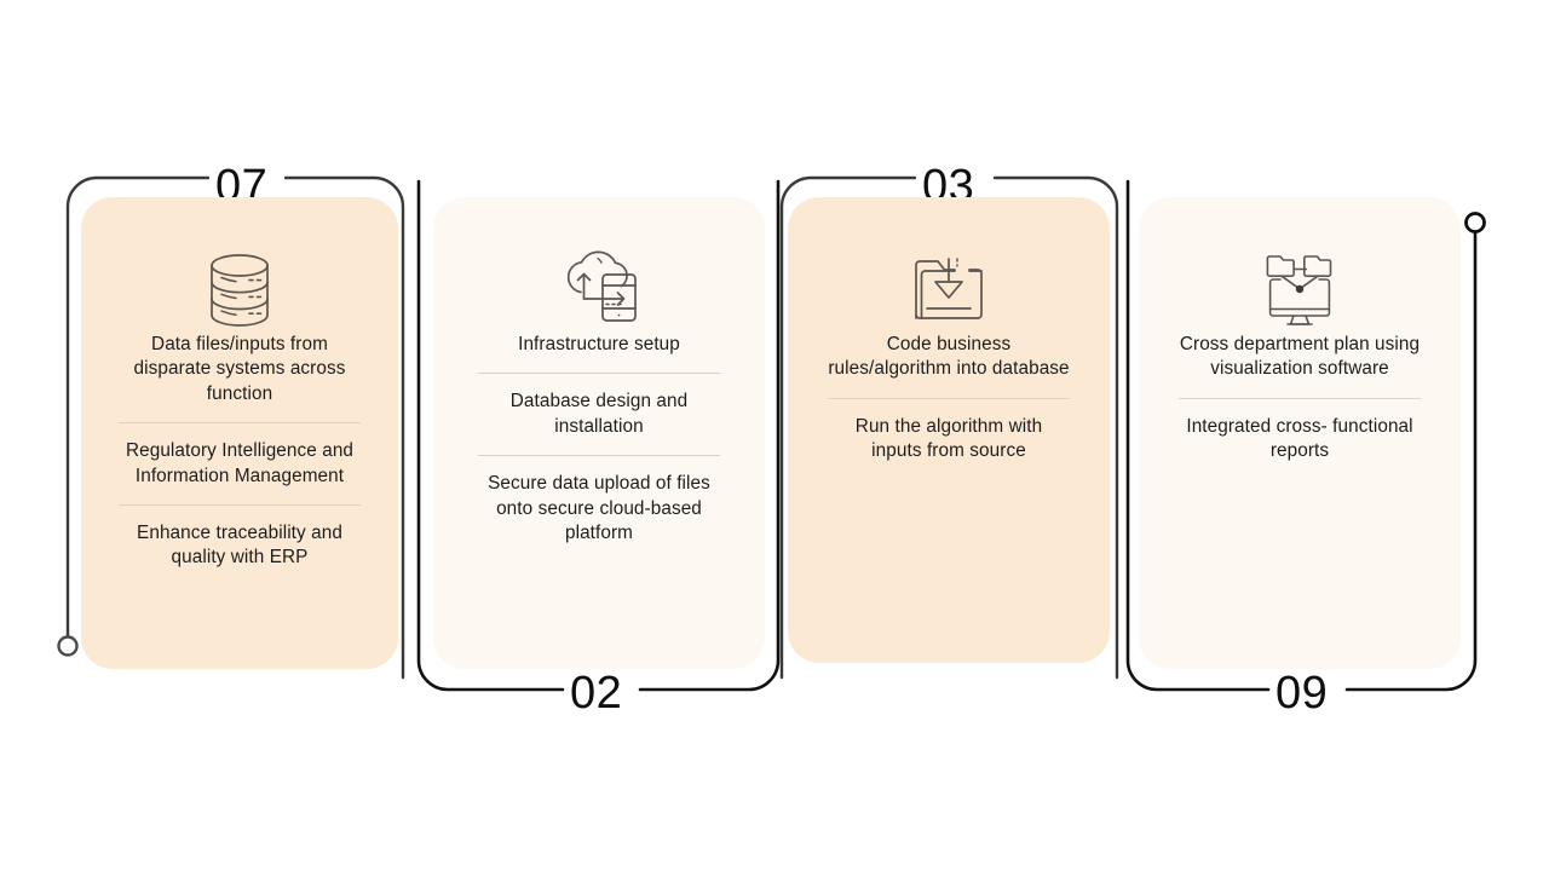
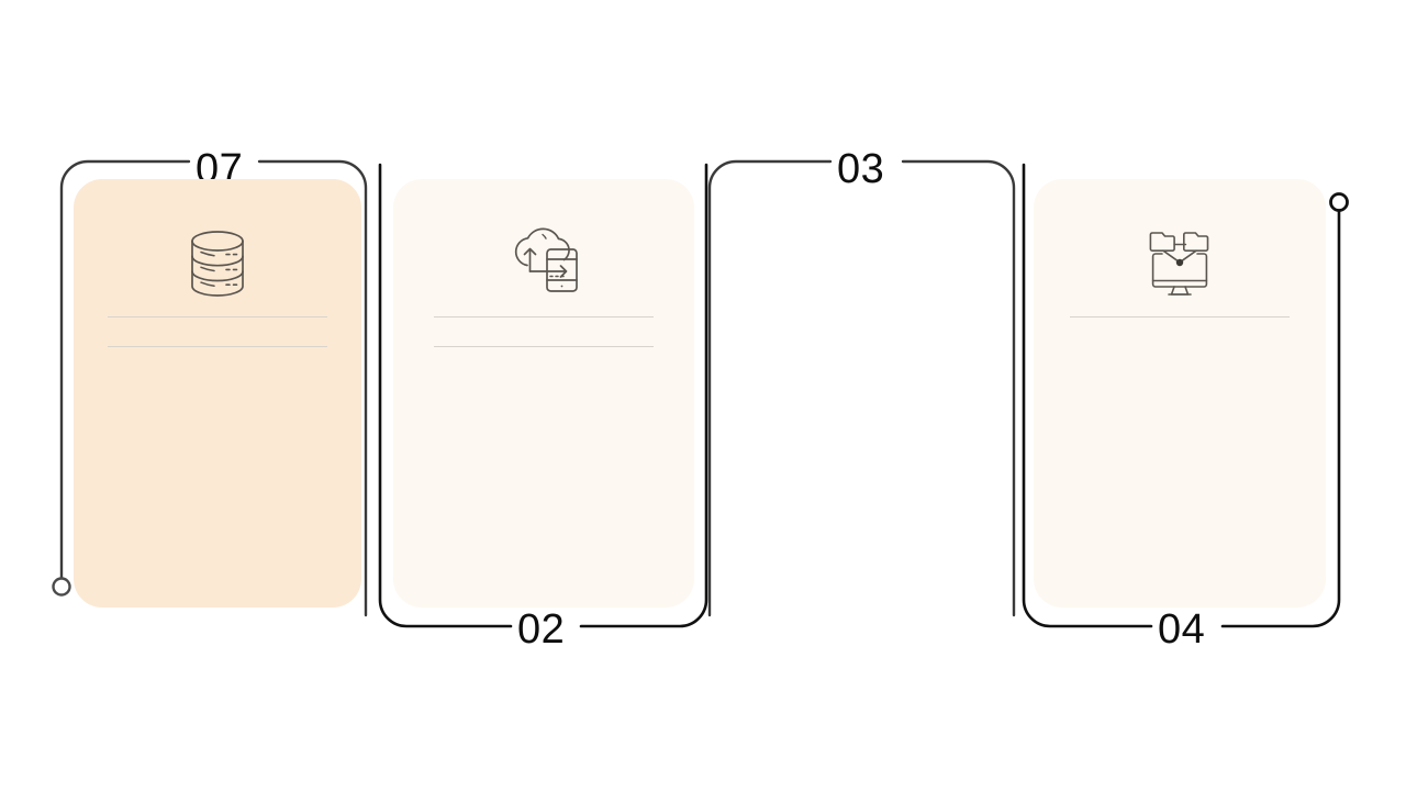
  07
  02
  03
- 09
+ 04
- Data files/inputs from disparate systems across function
- Regulatory Intelligence and Information Management
- Enhance traceability and quality with ERP
- Infrastructure setup
- Database design and installation
- Secure data upload of files onto secure cloud-based platform
- Code business rules/algorithm into database
- Run the algorithm with inputs from source
- Cross department plan using visualization software
- Integrated cross- functional reports
